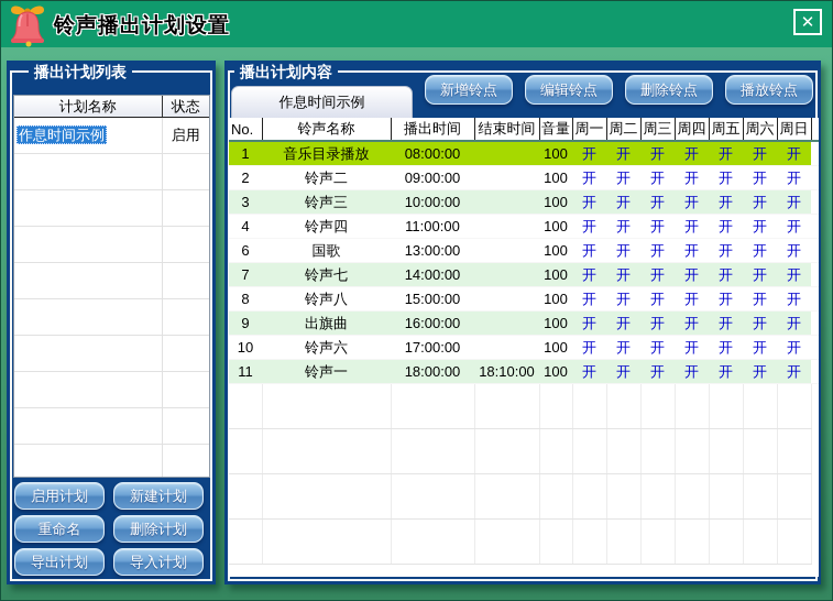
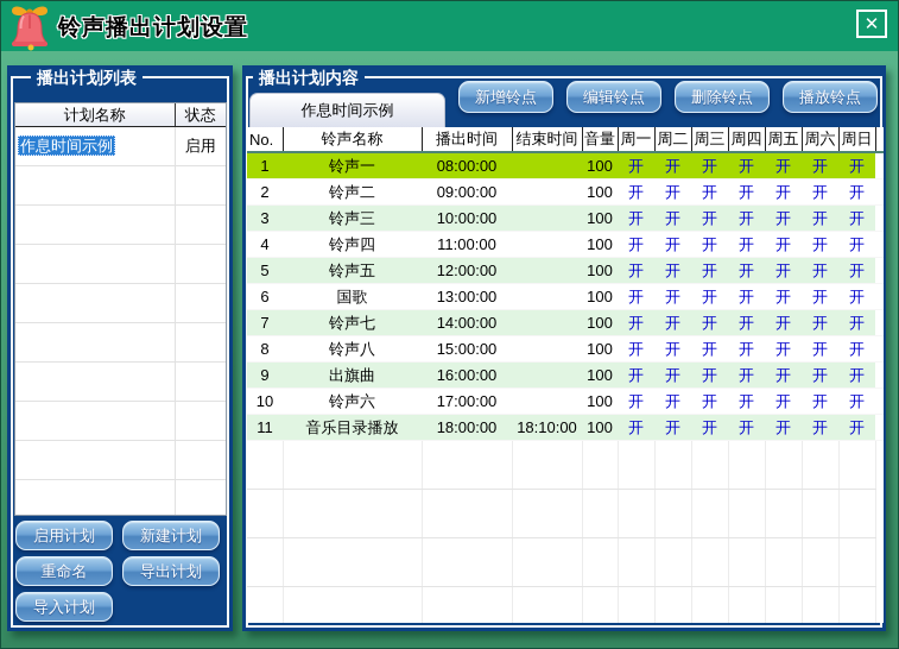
  铃声播出计划设置
  ✕
  播出计划列表
  计划名称	状态
  作息时间示例	启用
  启用计划
  新建计划
  重命名
- 删除计划
  导出计划
  导入计划
  播出计划内容
  作息时间示例
  新增铃点
  编辑铃点
  删除铃点
  播放铃点
  No.	铃声名称	播出时间	结束时间	音量	周一	周二	周三	周四	周五	周六	周日
- 1	音乐目录播放	08:00:00		100	开	开	开	开	开	开	开
+ 1	铃声一	08:00:00		100	开	开	开	开	开	开	开
  2	铃声二	09:00:00		100	开	开	开	开	开	开	开
  3	铃声三	10:00:00		100	开	开	开	开	开	开	开
  4	铃声四	11:00:00		100	开	开	开	开	开	开	开
+ 5	铃声五	12:00:00		100	开	开	开	开	开	开	开
  6	国歌	13:00:00		100	开	开	开	开	开	开	开
  7	铃声七	14:00:00		100	开	开	开	开	开	开	开
  8	铃声八	15:00:00		100	开	开	开	开	开	开	开
  9	出旗曲	16:00:00		100	开	开	开	开	开	开	开
  10	铃声六	17:00:00		100	开	开	开	开	开	开	开
- 11	铃声一	18:00:00	18:10:00	100	开	开	开	开	开	开	开
+ 11	音乐目录播放	18:00:00	18:10:00	100	开	开	开	开	开	开	开
